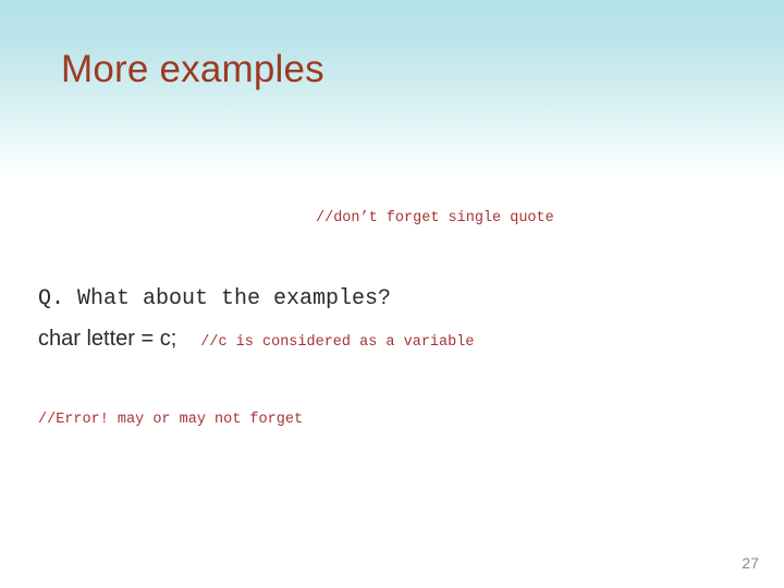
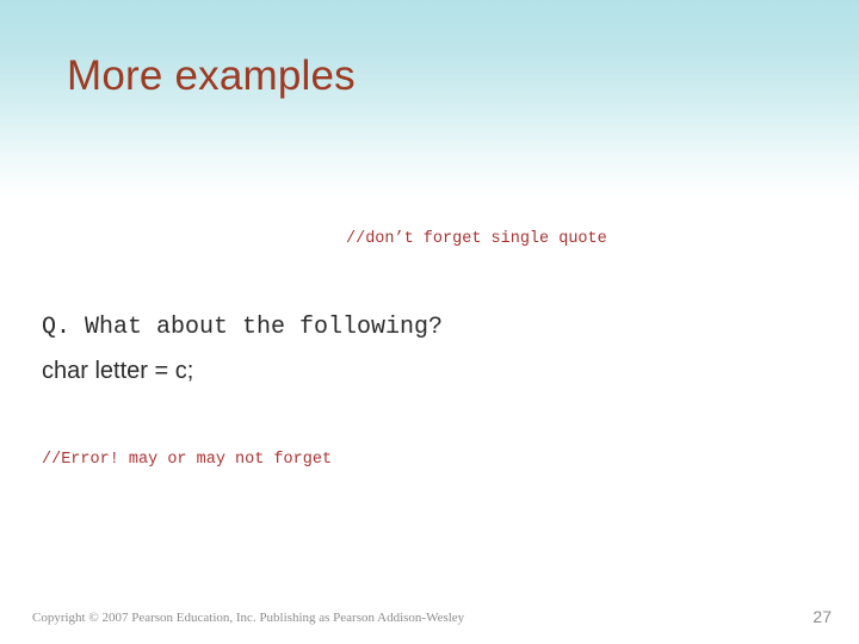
  More examples
  //don’t forget single quote
- Q. What about the examples?
+ Q. What about the following?
  char letter = c;
- //c is considered as a variable
  //Error! may or may not forget
+ Copyright © 2007 Pearson Education, Inc. Publishing as Pearson Addison-Wesley
  27
